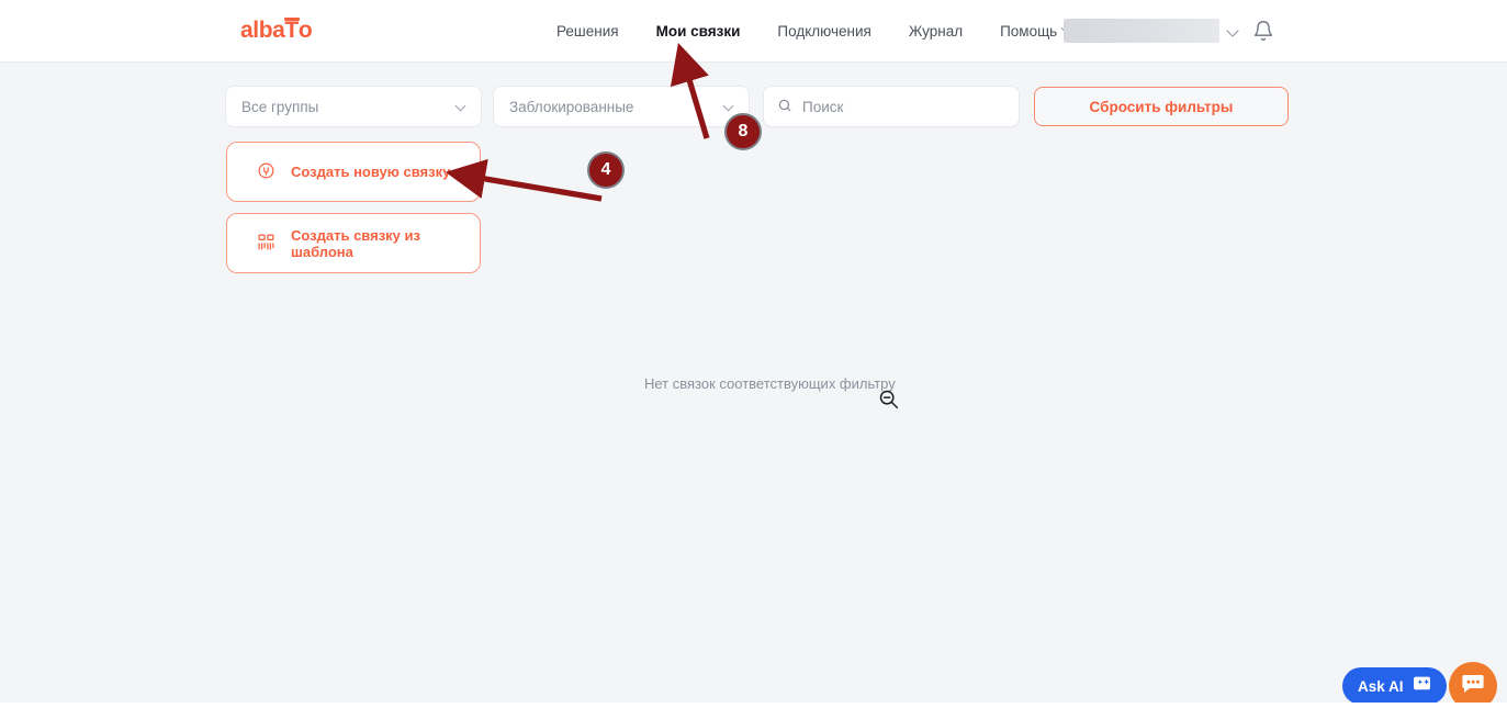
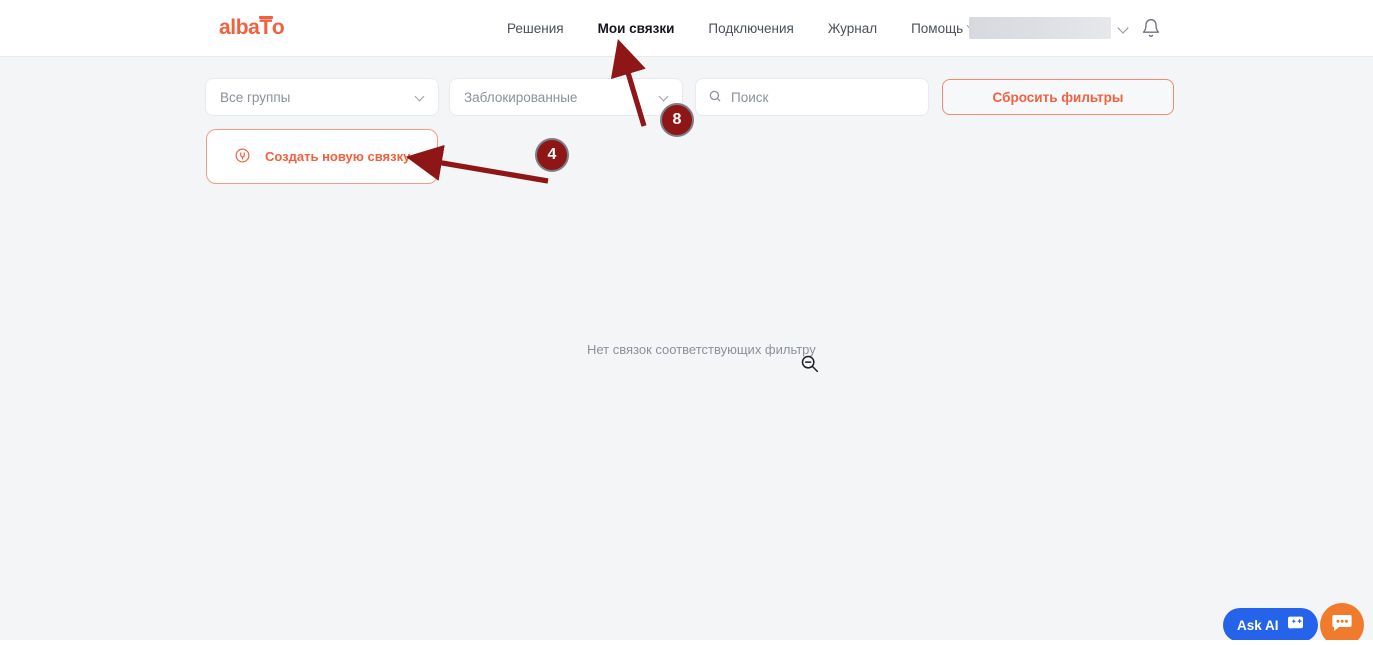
  albaTo
  Решения
  Мои связки
  Подключения
  Журнал
  Помощь
  Все группы
  Заблокированные
  Поиск
  Сбросить фильтры
  Создать новую связку
- Создать связку из шаблона
  Нет связок соответствующих фильтру
  8
  4
  Ask AI
